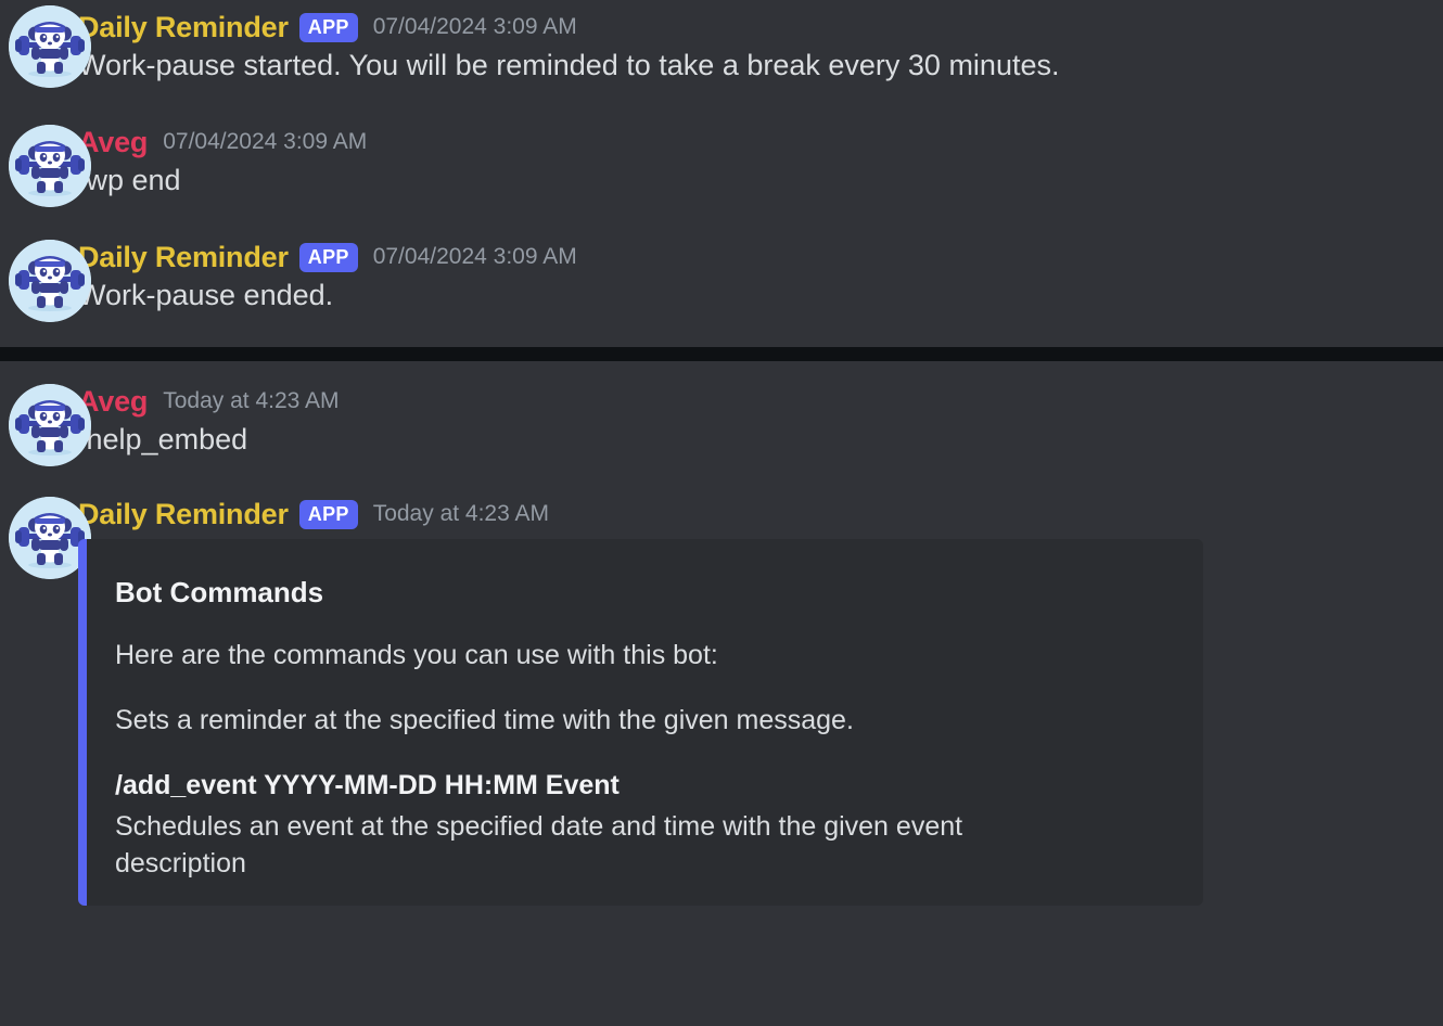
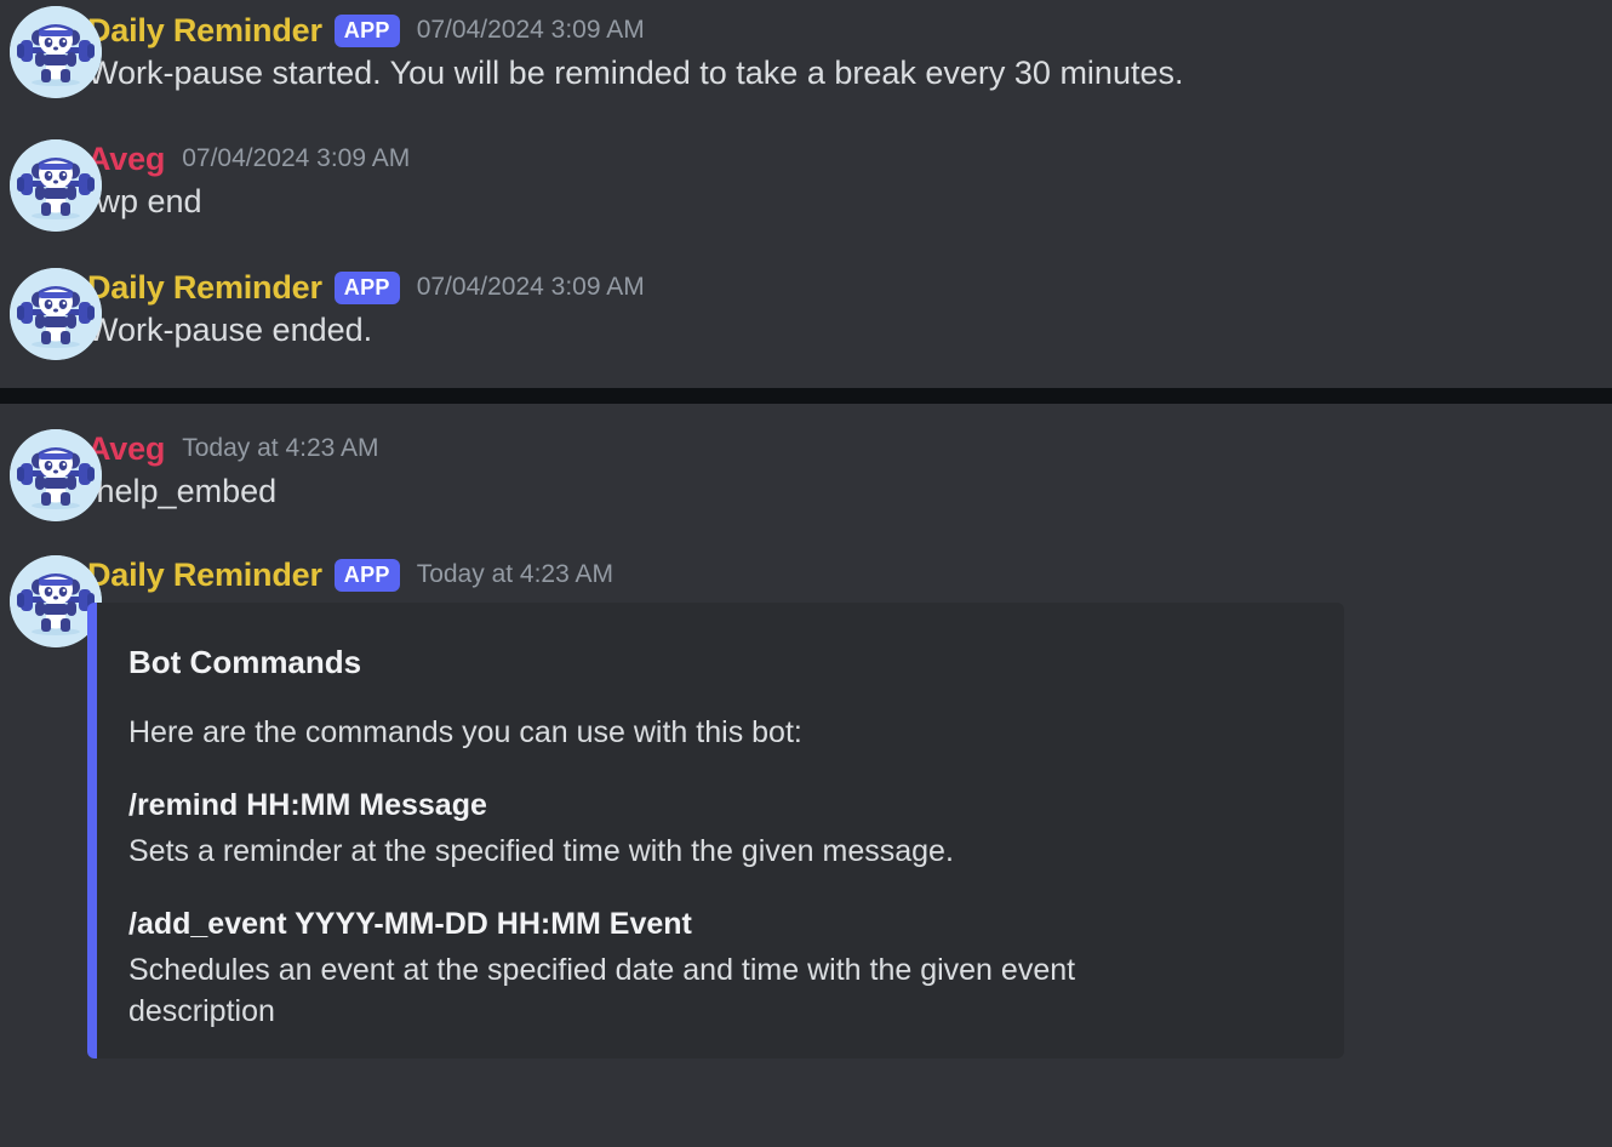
  Daily Reminder
  APP
  07/04/2024 3:09 AM
  Work-pause started. You will be reminded to take a break every 30 minutes.
  Aveg
  07/04/2024 3:09 AM
  wp end
  Daily Reminder
  APP
  07/04/2024 3:09 AM
  Work-pause ended.
  Aveg
  Today at 4:23 AM
  help_embed
  Daily Reminder
  APP
  Today at 4:23 AM
  Bot Commands
  Here are the commands you can use with this bot:
+ /remind HH:MM Message
  Sets a reminder at the specified time with the given message.
  /add_event YYYY-MM-DD HH:MM Event
  Schedules an event at the specified date and time with the given event description
